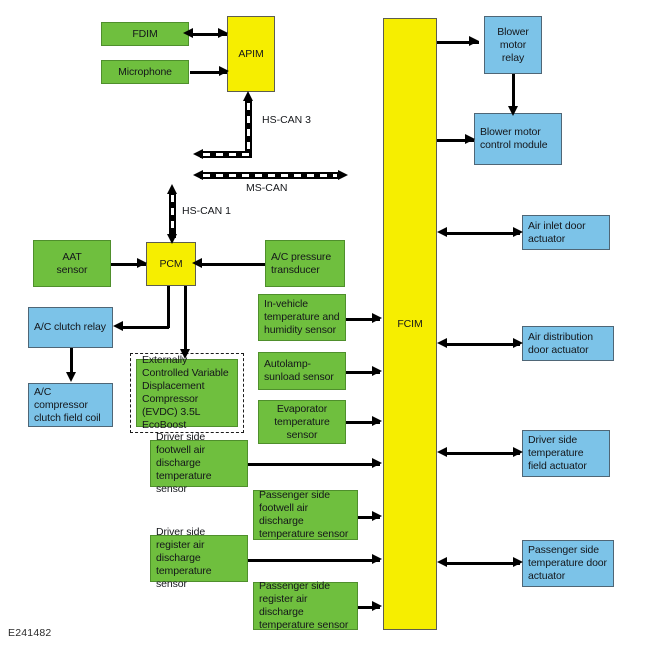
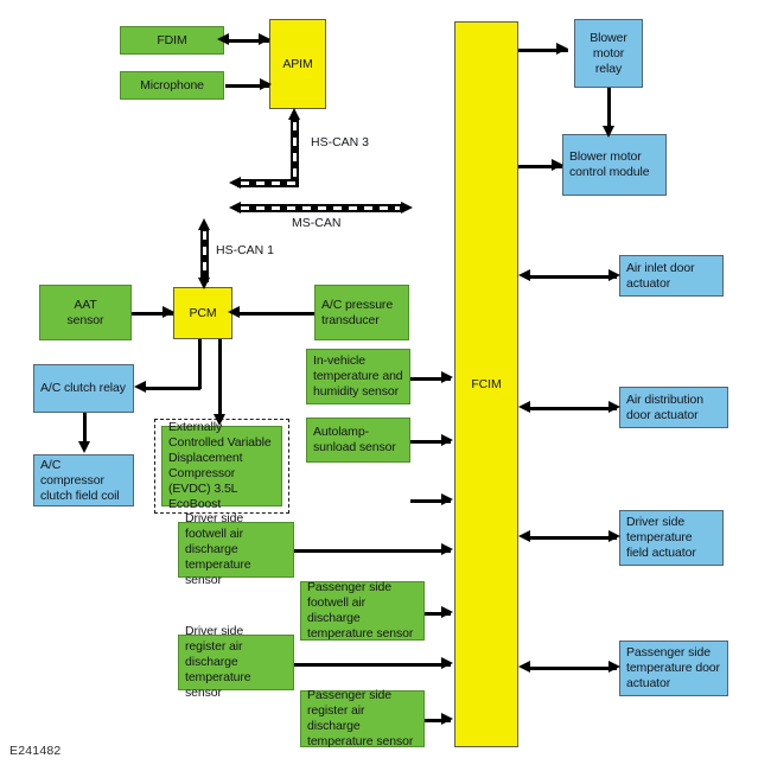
  HS-CAN 3
  MS-CAN
  HS-CAN 1
  FDIM
  Microphone
  APIM
  PCM
  FCIM
  AAT
  sensor
  A/C pressure
  transducer
  A/C clutch relay
  A/C compressor
  clutch field coil
  Externally Controlled Variable Displacement Compressor (EVDC) 3.5L EcoBoost
  In-vehicle temperature and humidity sensor
  Autolamp-sunload sensor
- Evaporator temperature sensor
  Driver side footwell air discharge temperature sensor
  Passenger side footwell air discharge temperature sensor
  Driver side register air discharge temperature sensor
  Passenger side register air discharge temperature sensor
  Blower motor relay
  Blower motor control module
  Air inlet door actuator
  Air distribution door actuator
  Driver side temperature field actuator
  Passenger side temperature door actuator
  E241482
